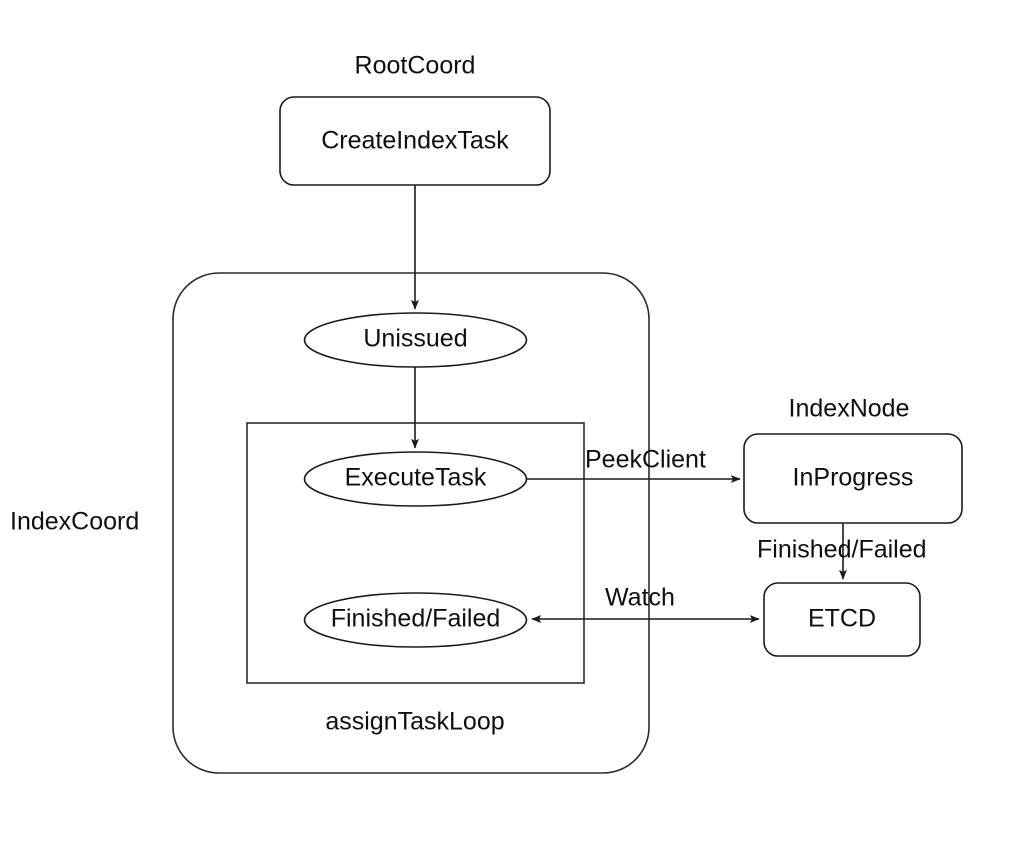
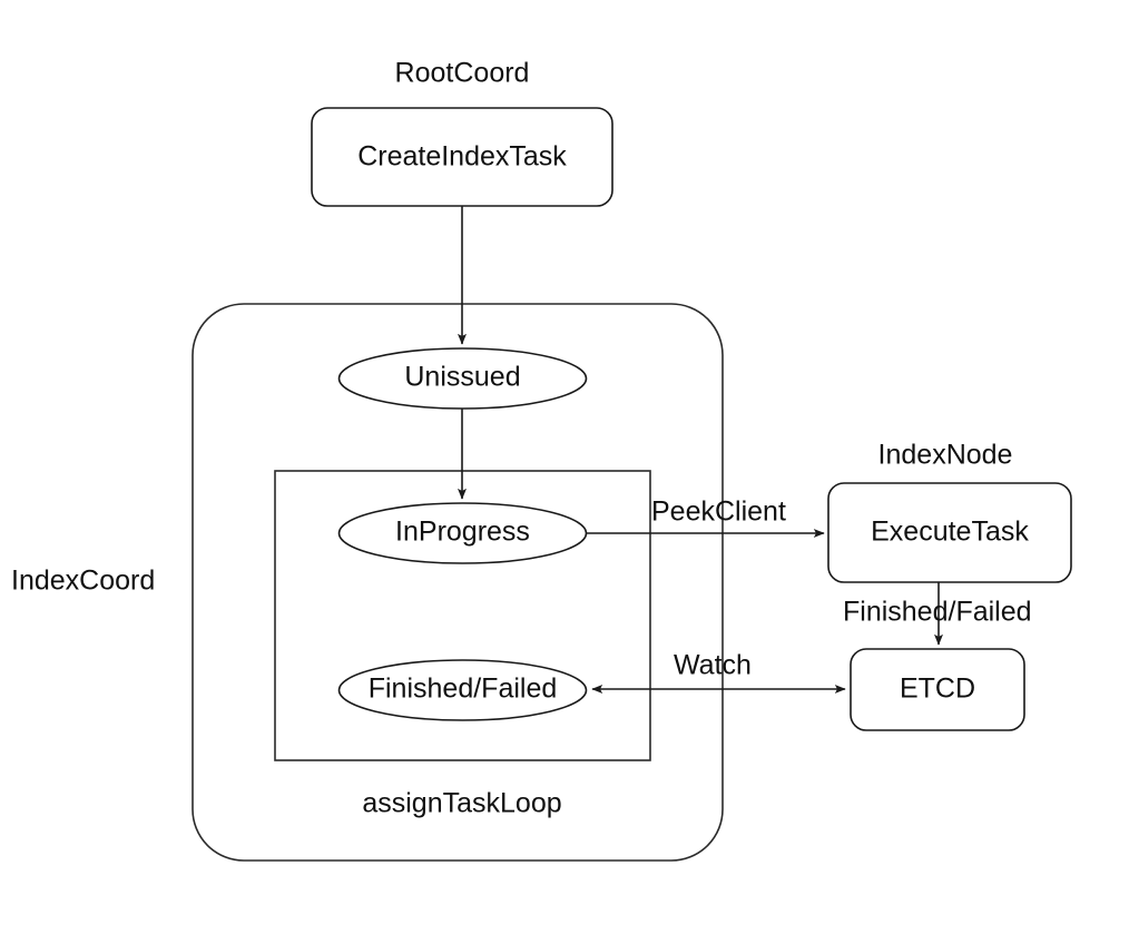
  CreateIndexTask
  Unissued
- ExecuteTask
+ InProgress
  Finished/Failed
- InProgress
+ ExecuteTask
  ETCD
  RootCoord
  IndexNode
  IndexCoord
  assignTaskLoop
  PeekClient
  Finished/Failed
  Watch
